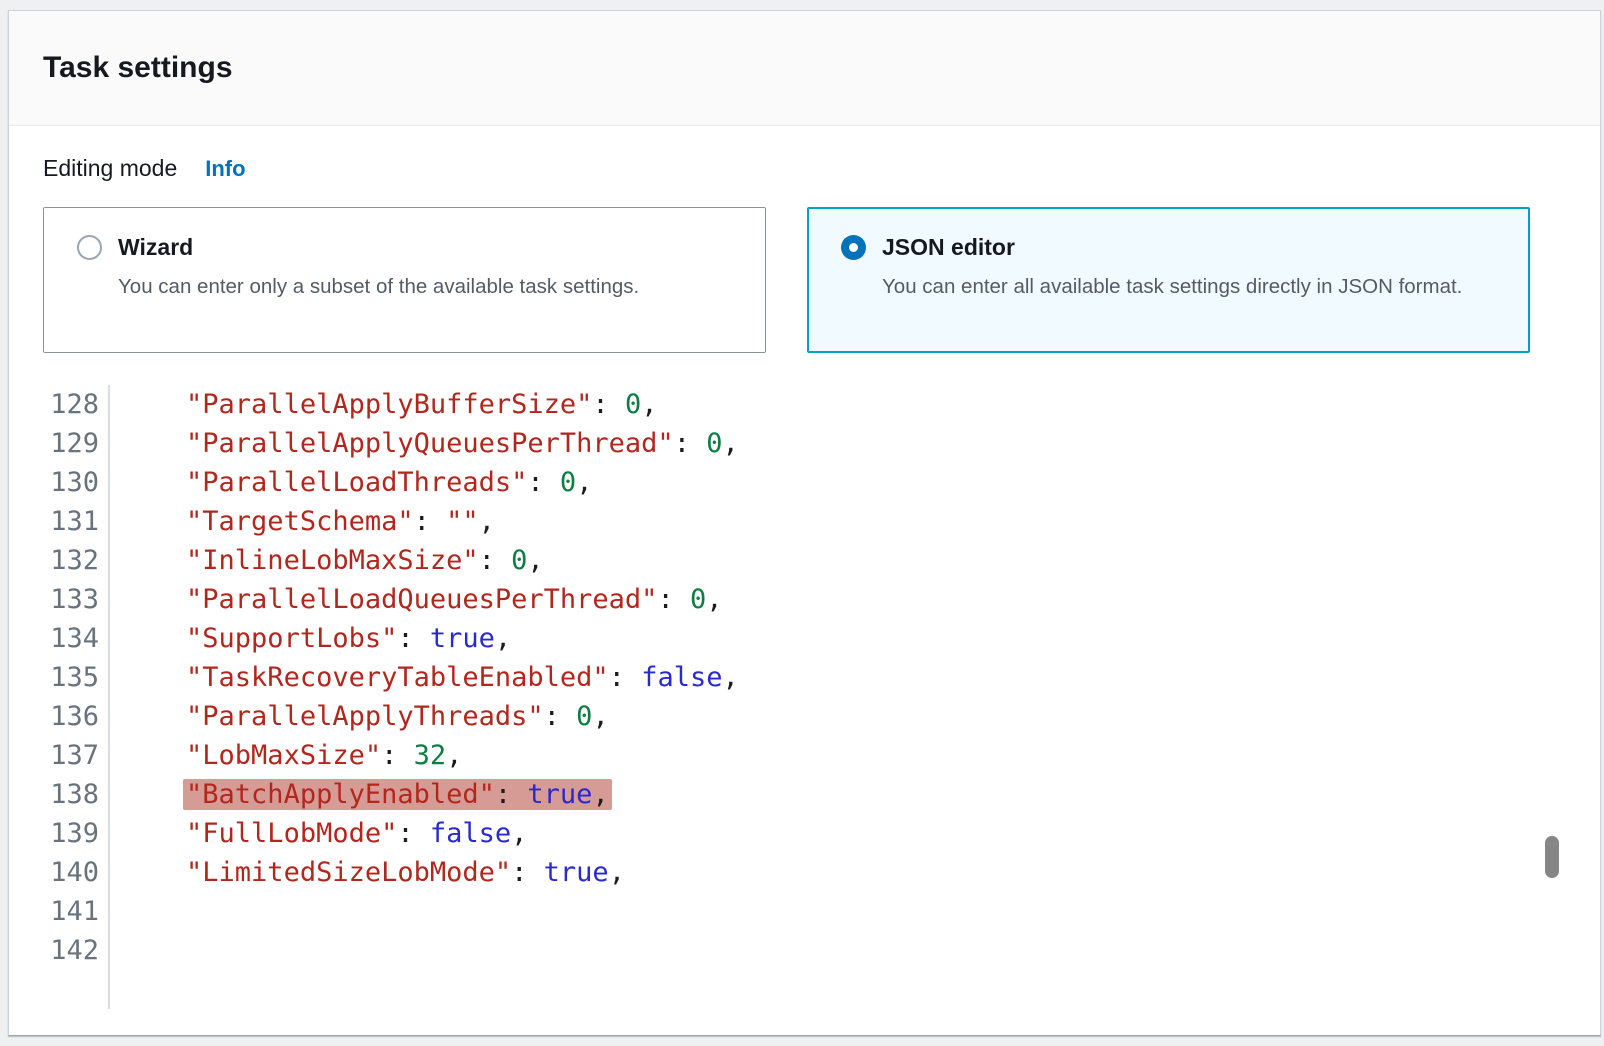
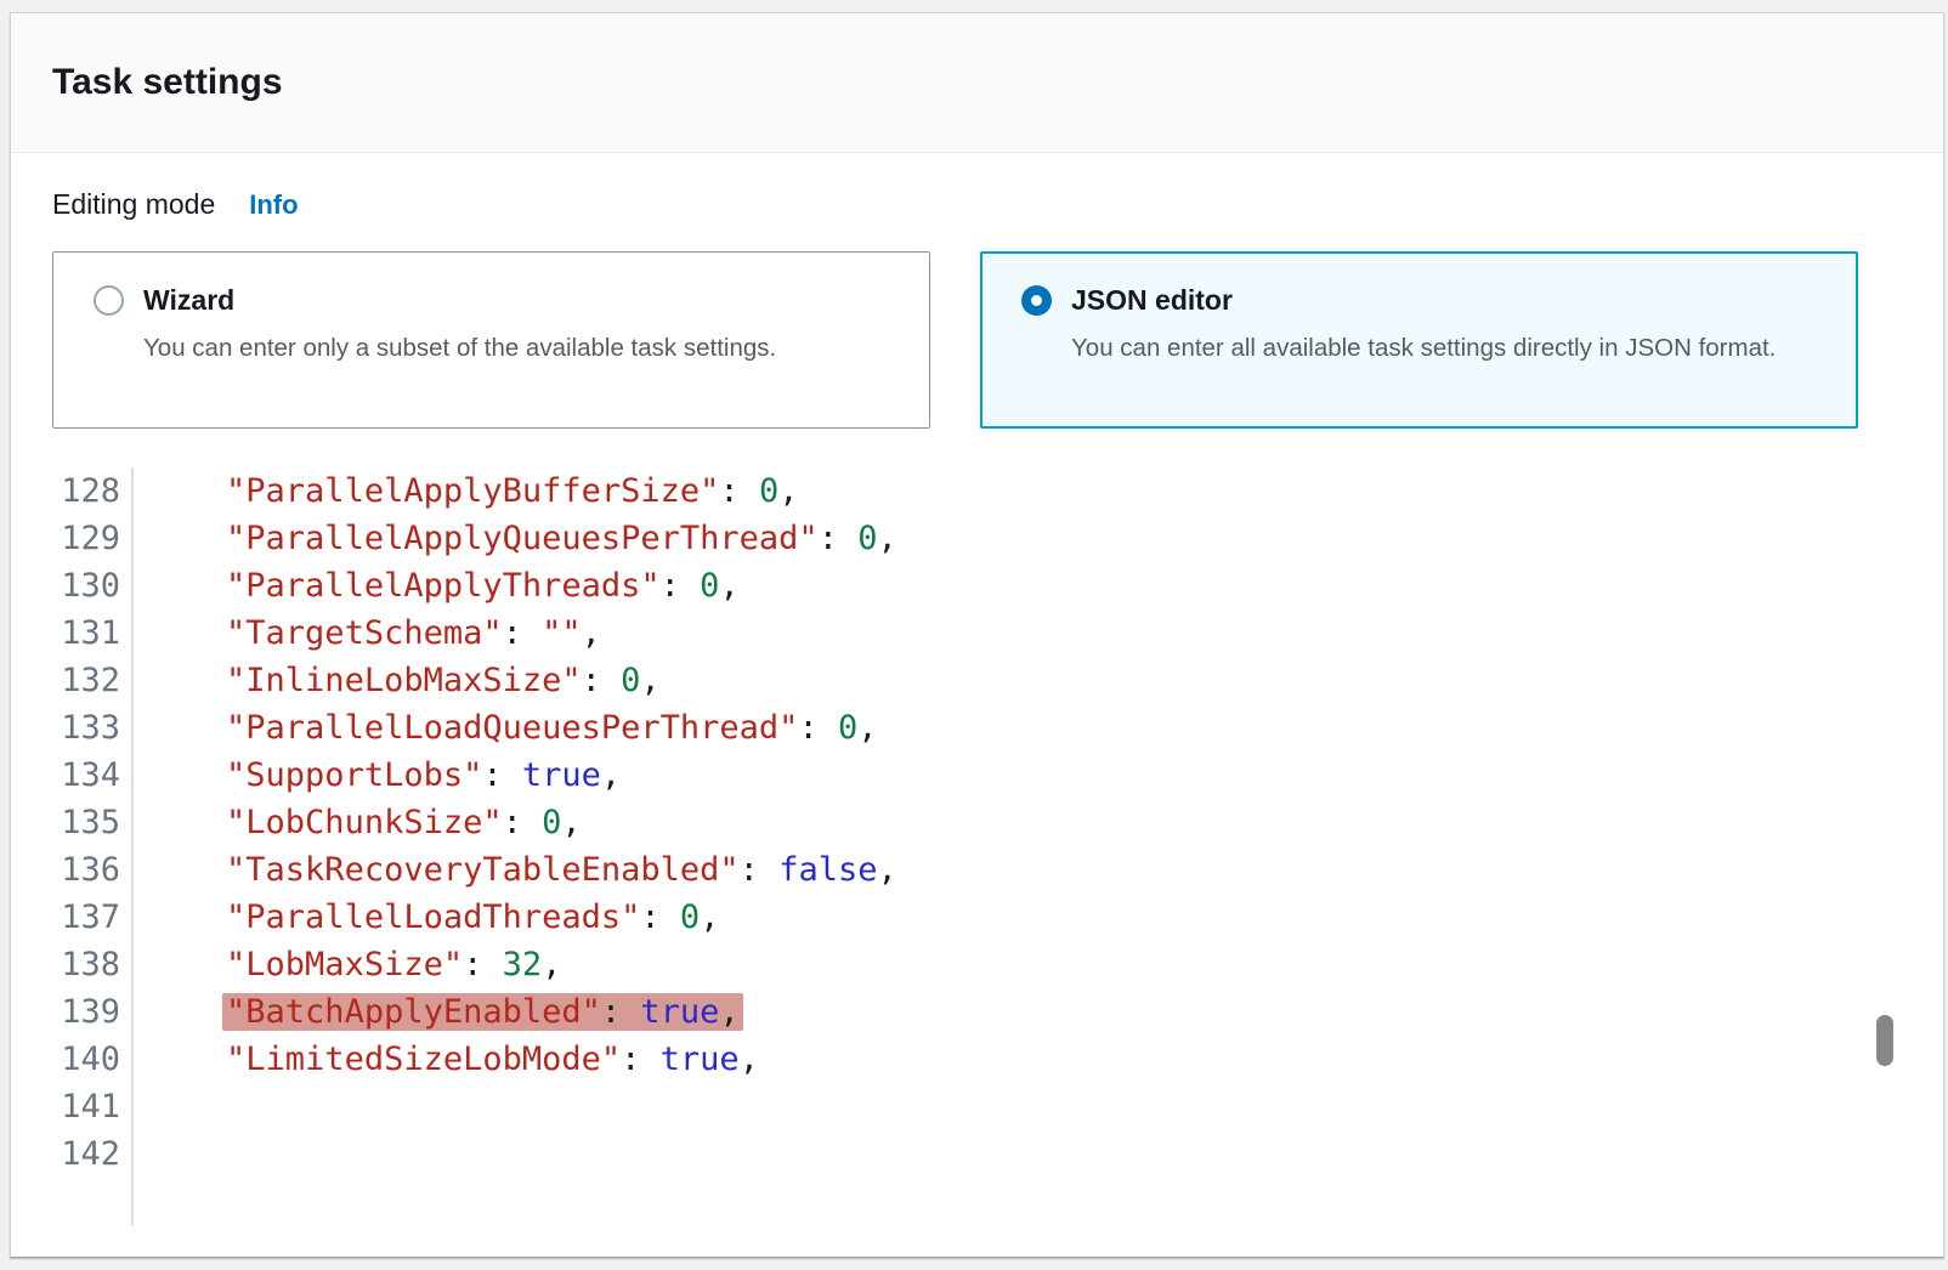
  Task settings
  Editing mode Info
  Wizard
  You can enter only a subset of the available task settings.
  JSON editor
  You can enter all available task settings directly in JSON format.
  128
  129
  130
  131
  132
  133
  134
  135
  136
  137
  138
  139
  140
  141
  142
  "ParallelApplyBufferSize": 0,
  "ParallelApplyQueuesPerThread": 0,
- "ParallelLoadThreads": 0,
+ "ParallelApplyThreads": 0,
  "TargetSchema": "",
  "InlineLobMaxSize": 0,
  "ParallelLoadQueuesPerThread": 0,
  "SupportLobs": true,
+ "LobChunkSize": 0,
  "TaskRecoveryTableEnabled": false,
- "ParallelApplyThreads": 0,
+ "ParallelLoadThreads": 0,
  "LobMaxSize": 32,
  "BatchApplyEnabled": true,
- "FullLobMode": false,
  "LimitedSizeLobMode": true,
